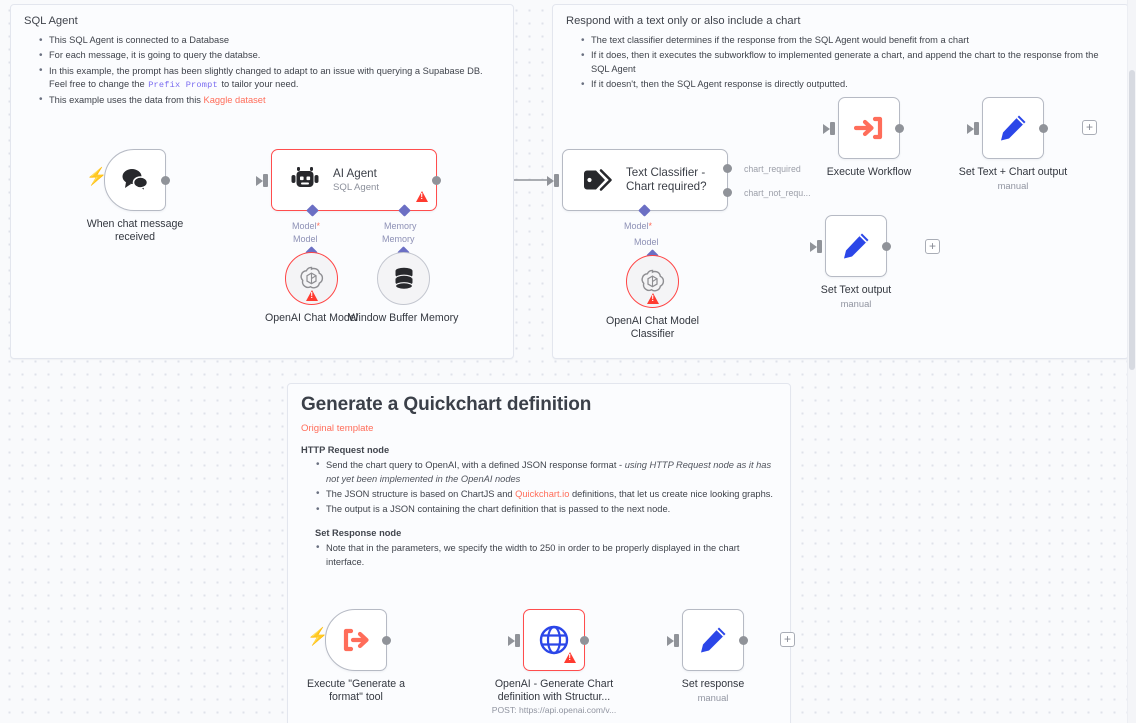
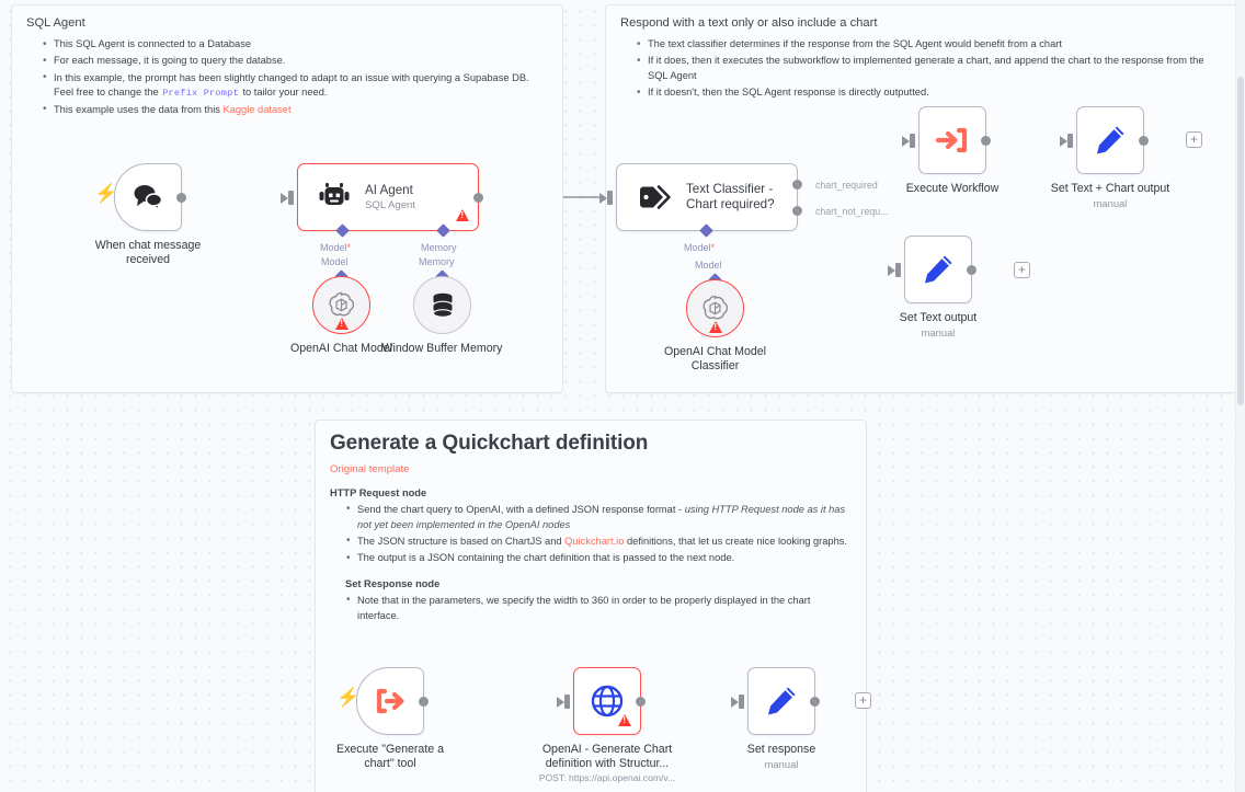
  SQL Agent
  This SQL Agent is connected to a Database
  For each message, it is going to query the databse.
  In this example, the prompt has been slightly changed to adapt to an issue with querying a Supabase DB. Feel free to change the Prefix Prompt to tailor your need.
  This example uses the data from this Kaggle dataset
  Respond with a text only or also include a chart
  The text classifier determines if the response from the SQL Agent would benefit from a chart
  If it does, then it executes the subworkflow to implemented generate a chart, and append the chart to the response from the SQL Agent
  If it doesn't, then the SQL Agent response is directly outputted.
  Generate a Quickchart definition
  Original template
  HTTP Request node
  Send the chart query to OpenAI, with a defined JSON response format - using HTTP Request node as it has not yet been implemented in the OpenAI nodes
  The JSON structure is based on ChartJS and Quickchart.io definitions, that let us create nice looking graphs.
  The output is a JSON containing the chart definition that is passed to the next node.
  Set Response node
- Note that in the parameters, we specify the width to 250 in order to be properly displayed in the chart interface.
+ Note that in the parameters, we specify the width to 360 in order to be properly displayed in the chart interface.
  ⚡
  When chat message received
  AI Agent
  SQL Agent
  Model
  Memory
  Model
  OpenAI Chat Model
  Memory
  Window Buffer Memory
  Text Classifier -
  Chart required?
  Model
  chart_required
  chart_not_requ...
  Model
  OpenAI Chat Model
  Classifier
  Execute Workflow
  Set Text + Chart output
  manual
  +
  Set Text output
  manual
  +
  ⚡
- Execute "Generate a format" tool
+ Execute "Generate a chart" tool
  OpenAI - Generate Chart
  definition with Structur...
  POST: https://api.openai.com/v...
  Set response
  manual
  +
